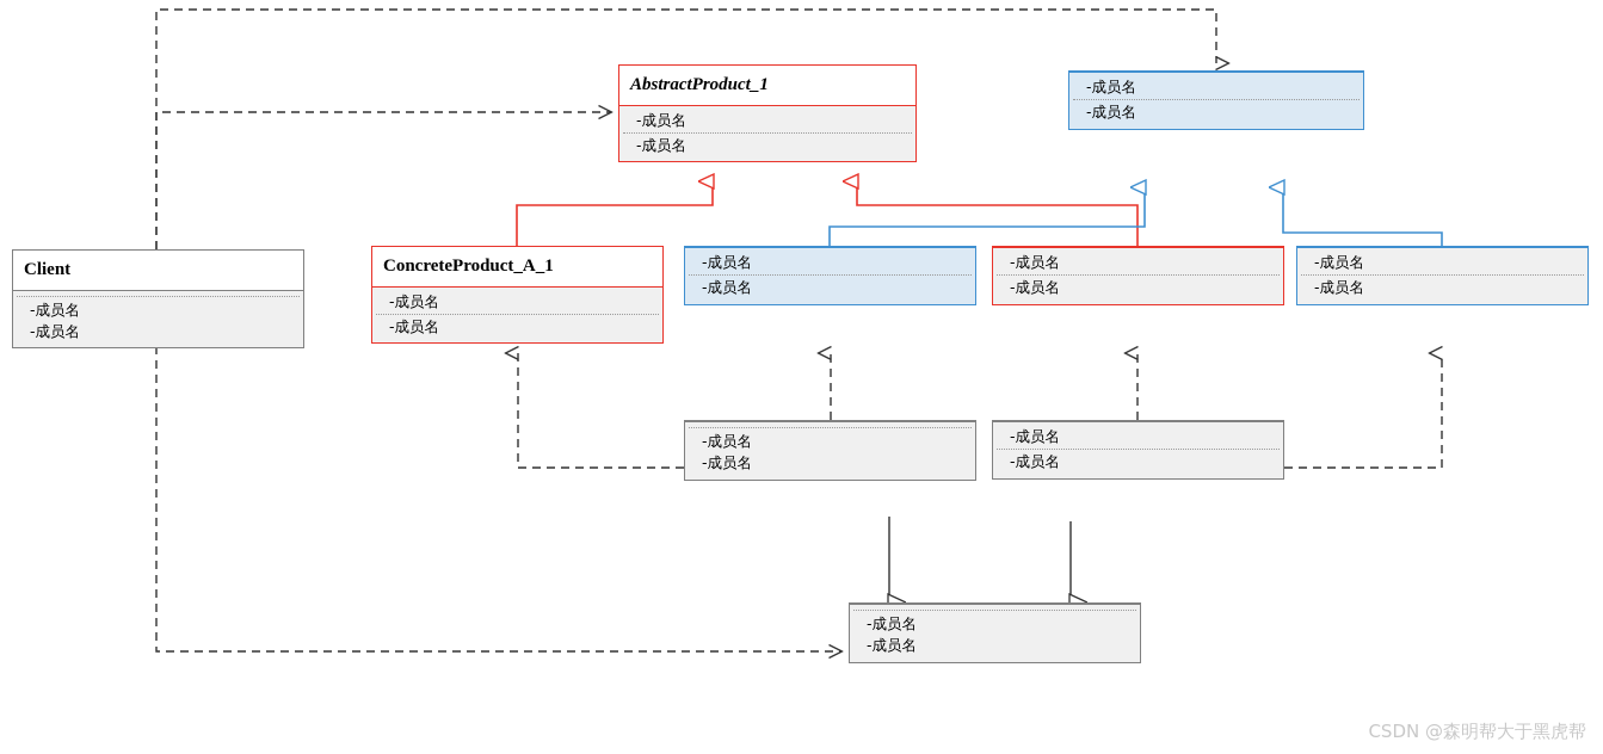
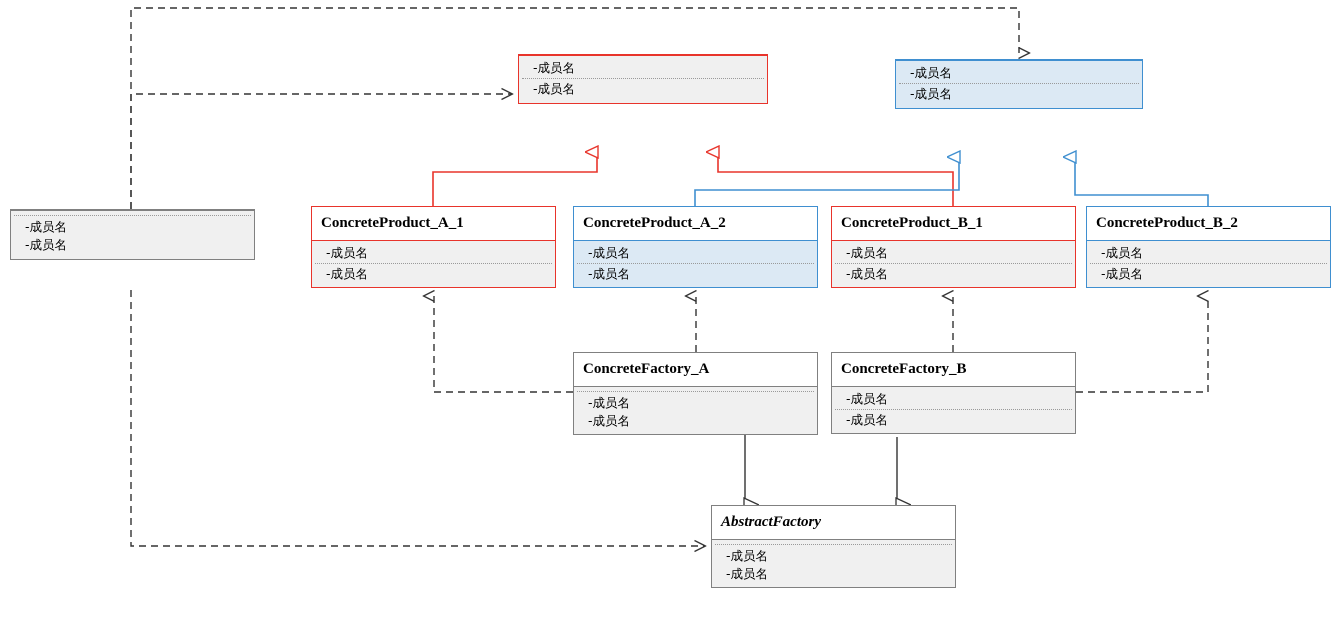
- Client
  -成员名
  -成员名
- AbstractProduct_1
  -成员名
  -成员名
  -成员名
  -成员名
  ConcreteProduct_A_1
  -成员名
  -成员名
+ ConcreteProduct_A_2
  -成员名
  -成员名
+ ConcreteProduct_B_1
  -成员名
  -成员名
+ ConcreteProduct_B_2
  -成员名
  -成员名
+ ConcreteFactory_A
  -成员名
  -成员名
+ ConcreteFactory_B
  -成员名
  -成员名
+ AbstractFactory
  -成员名
  -成员名
- CSDN @森明帮大于黑虎帮
